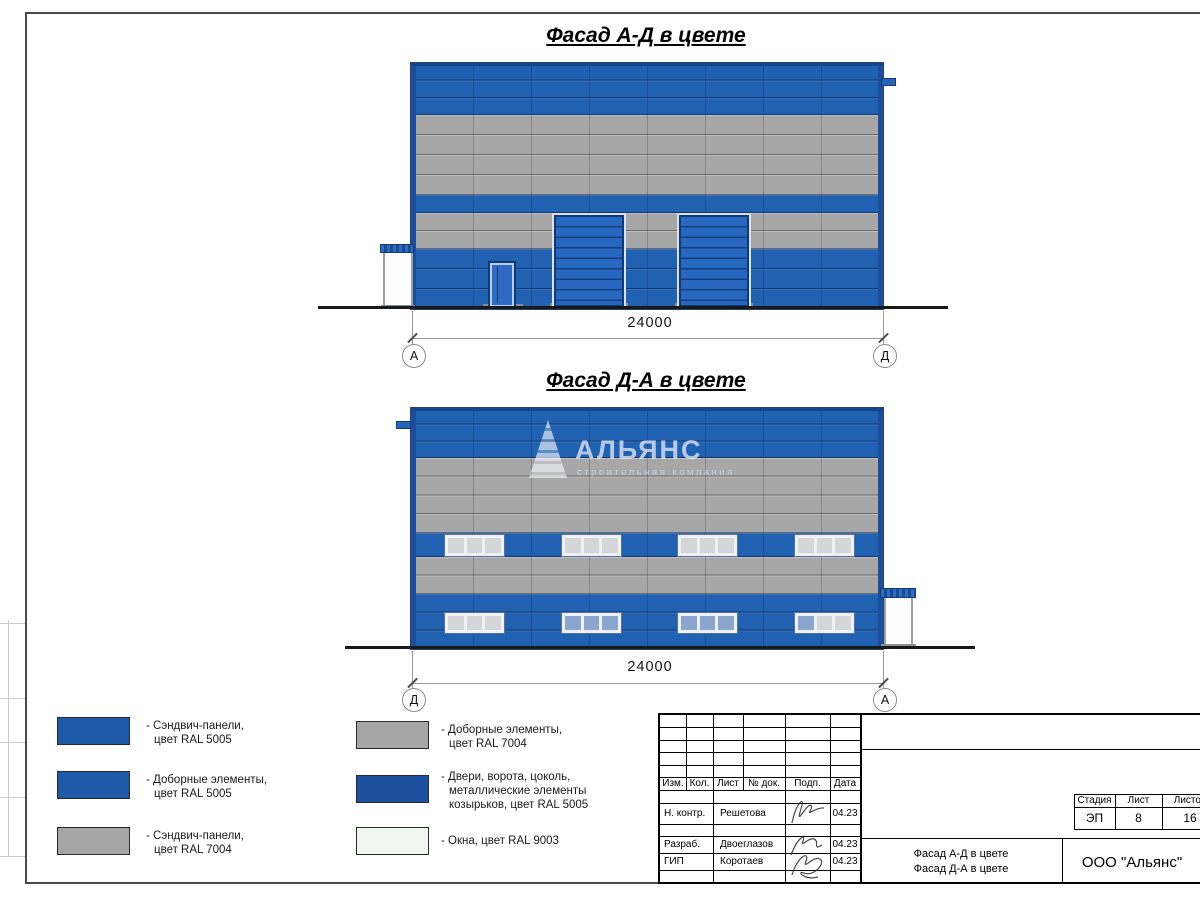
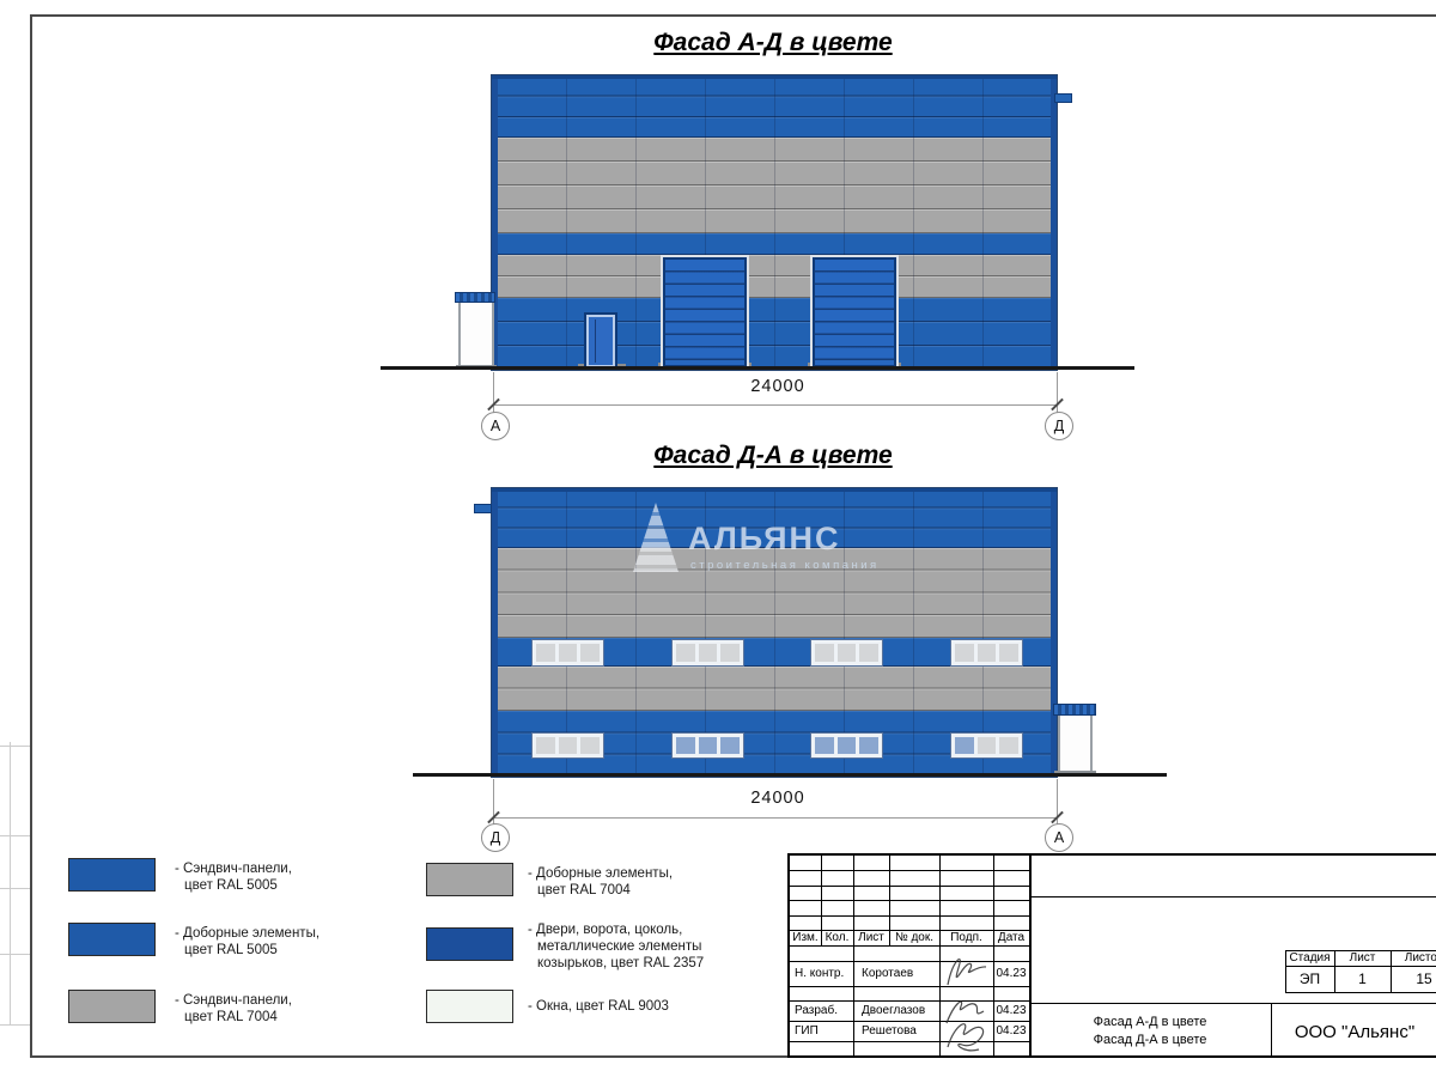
  Фасад А-Д в цвете
  24000
  А
  Д
  Фасад Д-А в цвете
  АЛЬЯНС
  строительная компания
  24000
  Д
  А
  - Сэндвич-панели,
  цвет RAL 5005
  - Доборные элементы,
  цвет RAL 5005
  - Сэндвич-панели,
  цвет RAL 7004
  - Доборные элементы,
  цвет RAL 7004
  - Двери, ворота, цоколь,
  металлические элементы
- козырьков, цвет RAL 5005
+ козырьков, цвет RAL 2357
  - Окна, цвет RAL 9003
  Изм.
  Кол.
  Лист
  № док.
  Подп.
  Дата
  Н. контр.
- Решетова
+ Коротаев
  04.23
  Разраб.
  Двоеглазов
  04.23
  ГИП
- Коротаев
+ Решетова
  04.23
  Стадия
  Лист
  Листо
  ЭП
- 8
+ 1
- 16
+ 15
  Фасад А-Д в цвете
  Фасад Д-А в цвете
  ООО "Альянс"
